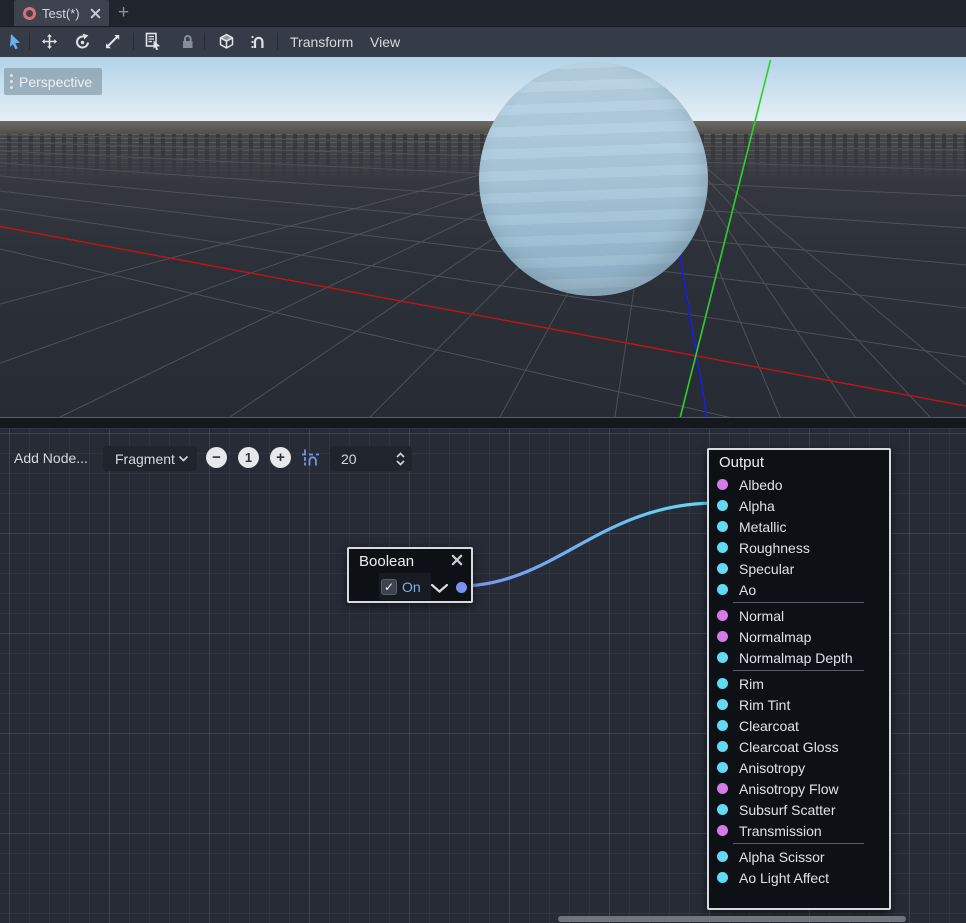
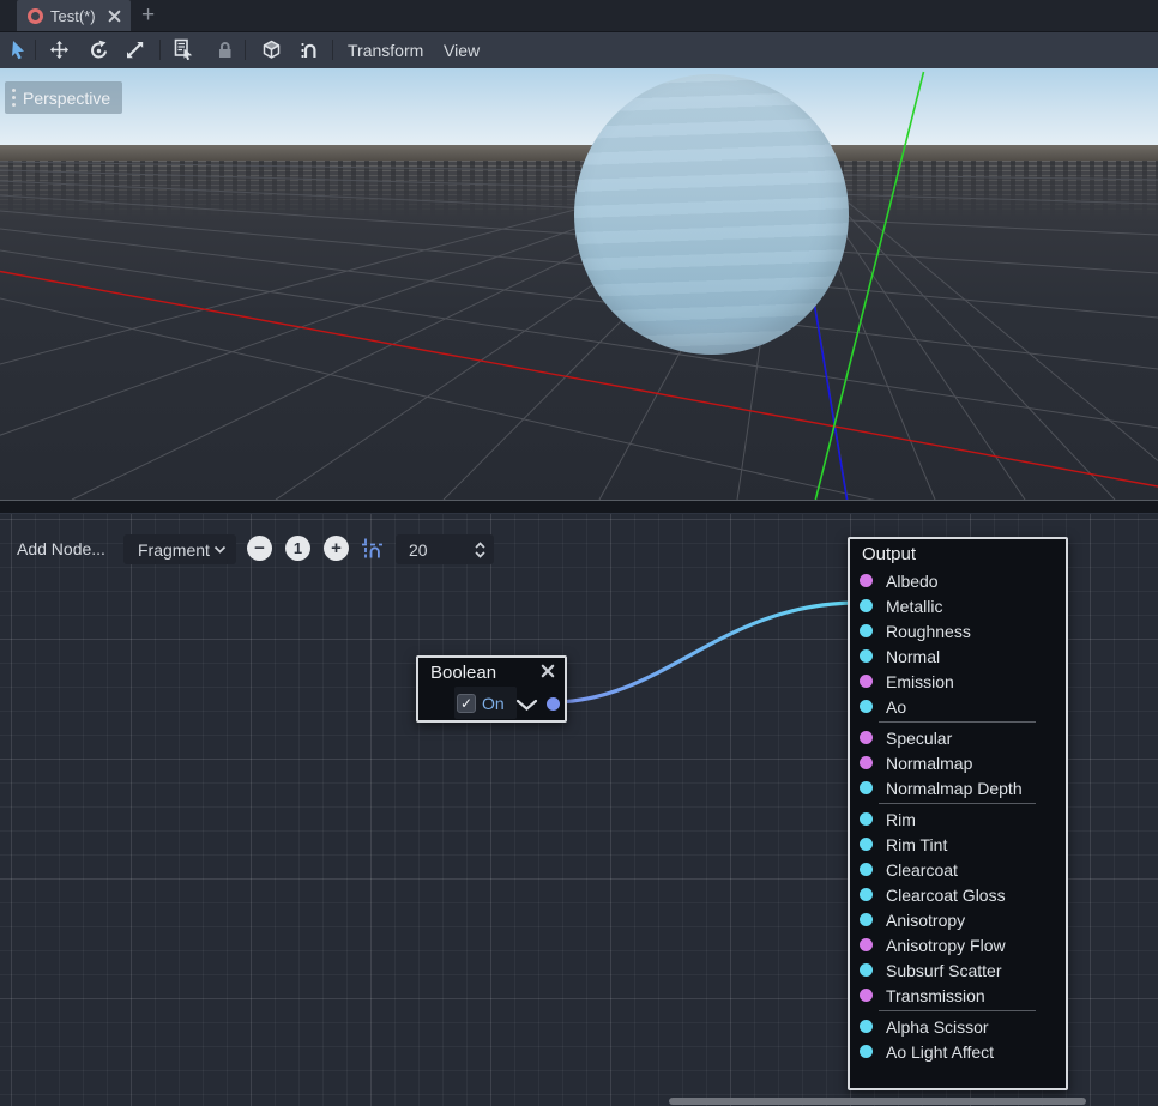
  Test(*)
  +
  Transform
  View
  Perspective
  Add Node...
  Fragment
  −
  1
  +
  20
  Boolean
  ✓
  On
  Output
  Albedo
- Alpha
  Metallic
  Roughness
- Specular
+ Normal
+ Emission
  Ao
- Normal
+ Specular
  Normalmap
  Normalmap Depth
  Rim
  Rim Tint
  Clearcoat
  Clearcoat Gloss
  Anisotropy
  Anisotropy Flow
  Subsurf Scatter
  Transmission
  Alpha Scissor
  Ao Light Affect
